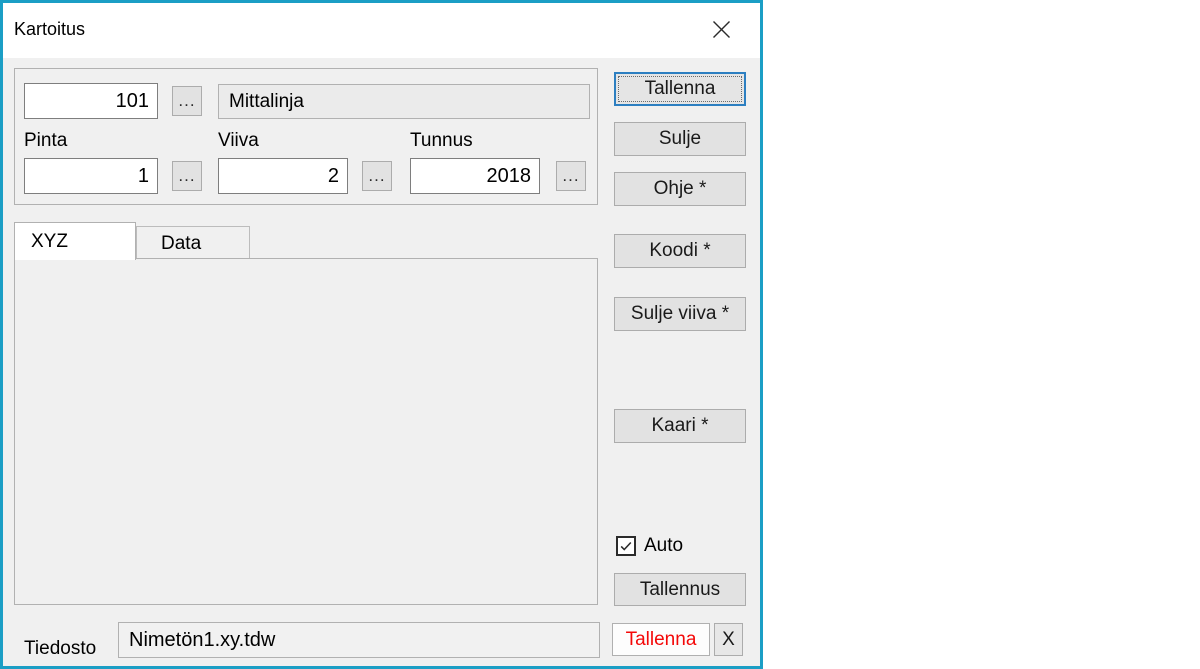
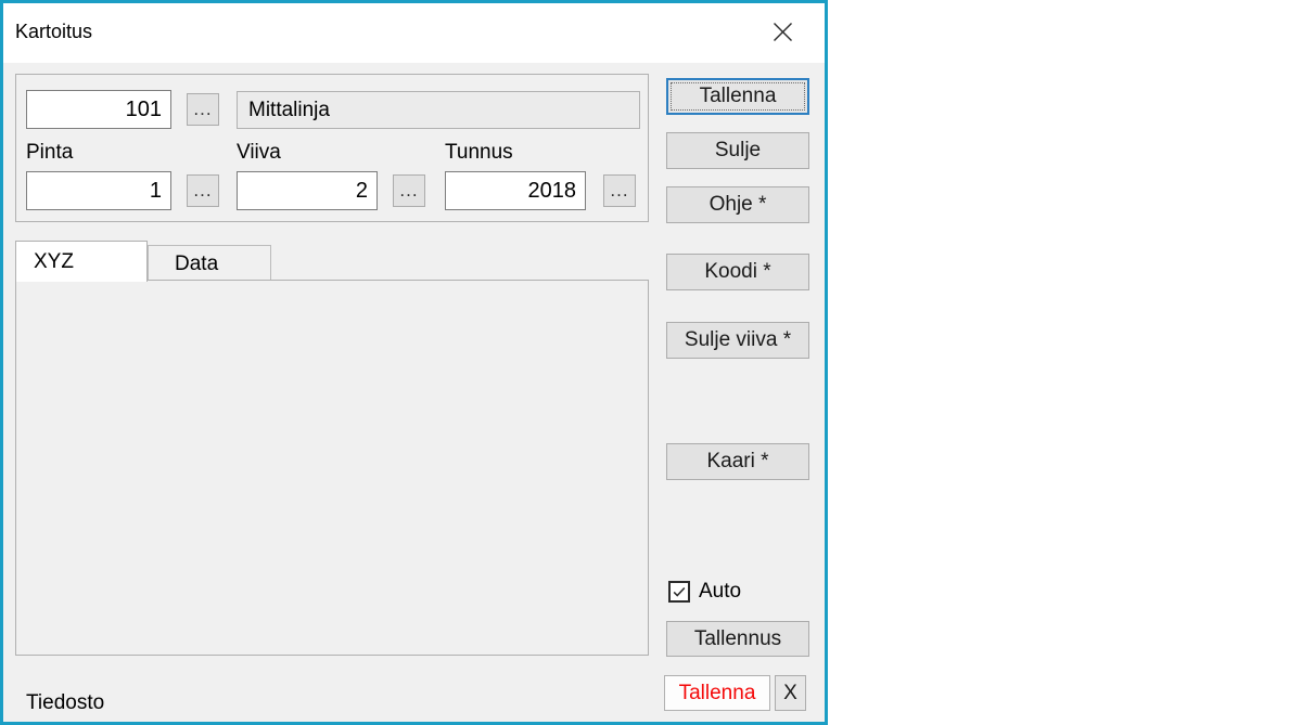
  Kartoitus
  101
  ...
  Mittalinja
  Pinta
  Viiva
  Tunnus
  1
  ...
  2
  ...
  2018
  ...
  XYZ
  Data
  Tallenna
  Sulje
  Ohje *
  Koodi *
  Sulje viiva *
  Kaari *
  Auto
  Tallennus
  Tiedosto
- Nimetön1.xy.tdw
  Tallenna
  X
